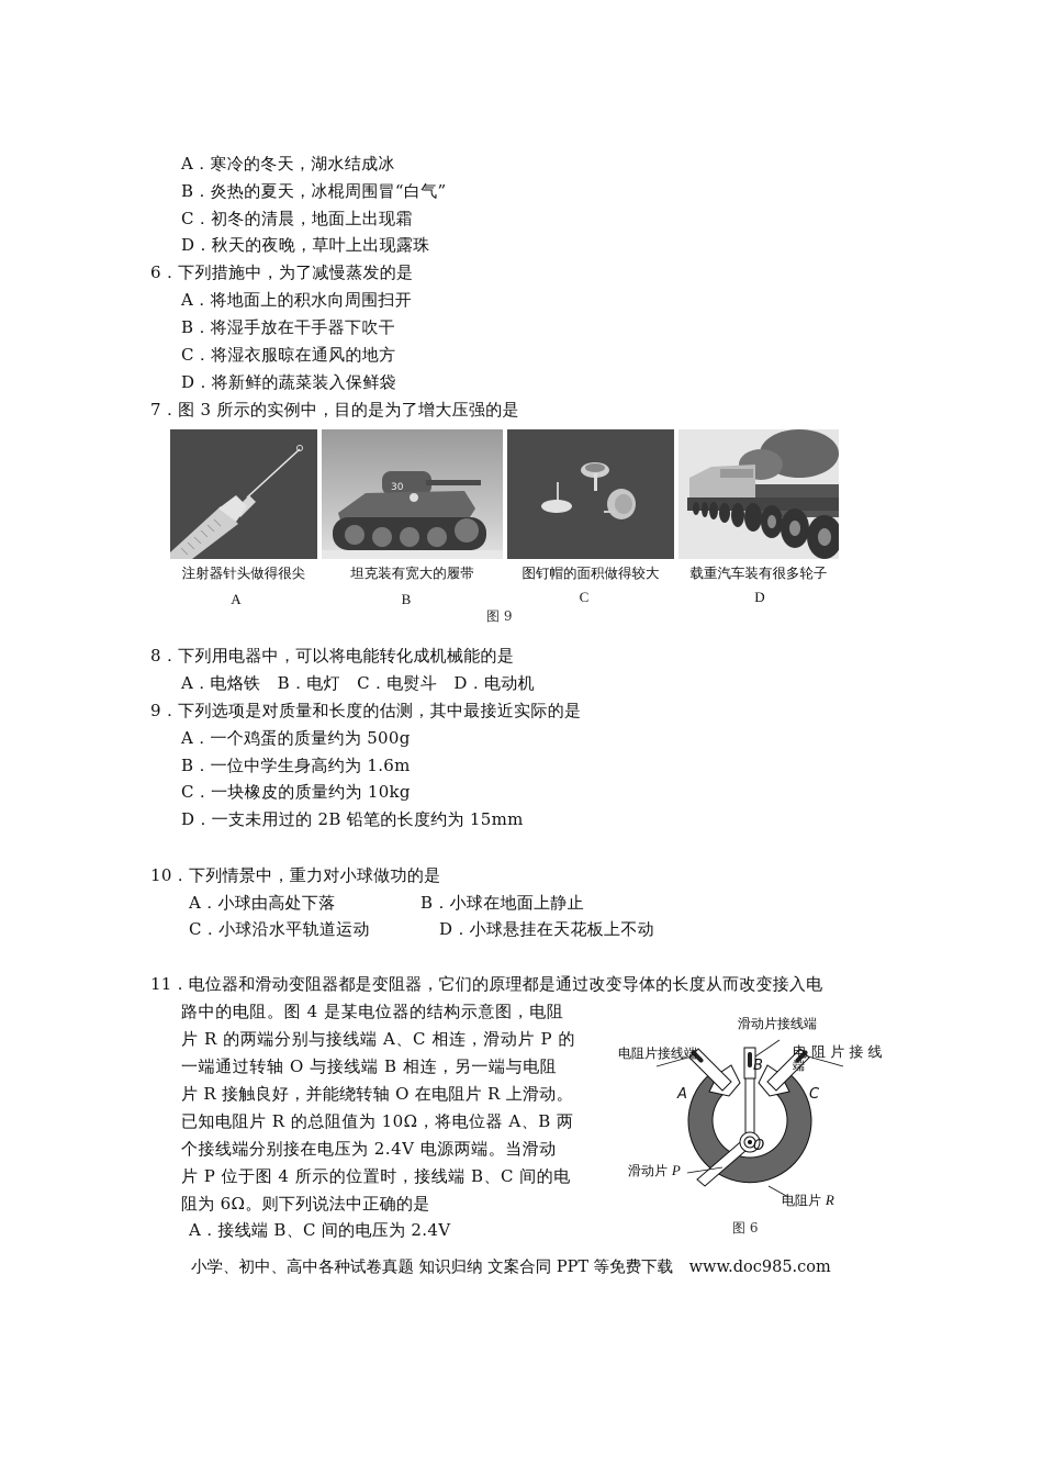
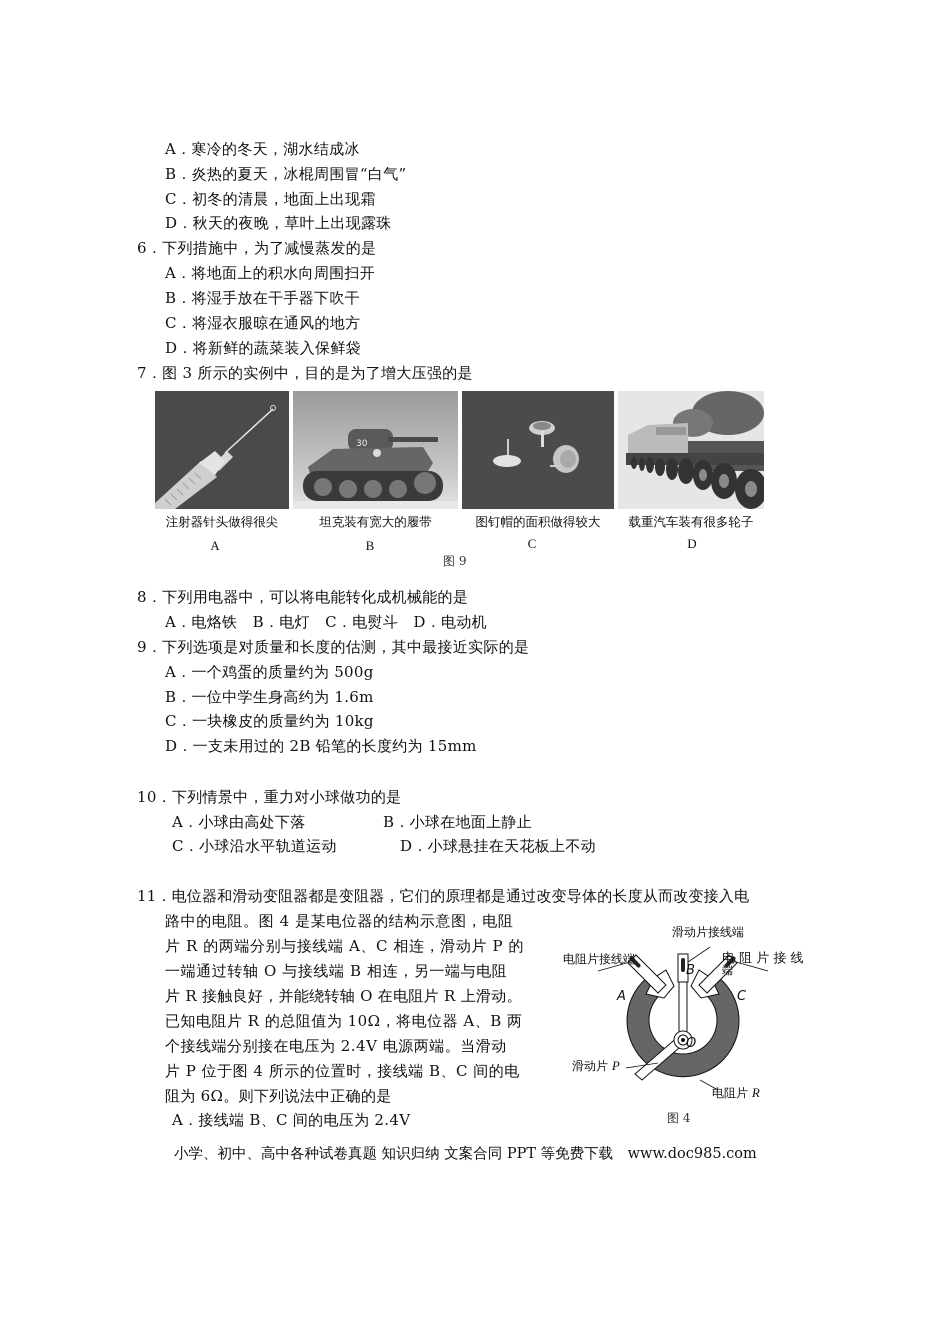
  A．寒冷的冬天，湖水结成冰
  B．炎热的夏天，冰棍周围冒“白气”
  C．初冬的清晨，地面上出现霜
  D．秋天的夜晚，草叶上出现露珠
  6．下列措施中，为了减慢蒸发的是
  A．将地面上的积水向周围扫开
  B．将湿手放在干手器下吹干
  C．将湿衣服晾在通风的地方
  D．将新鲜的蔬菜装入保鲜袋
  7．图 3 所示的实例中，目的是为了增大压强的是
  30
  注射器针头做得很尖
  坦克装有宽大的履带
  图钉帽的面积做得较大
  载重汽车装有很多轮子
  A
  B
  C
  D
  图 9
  8．下列用电器中，可以将电能转化成机械能的是
  A．电烙铁 B．电灯 C．电熨斗 D．电动机
  9．下列选项是对质量和长度的估测，其中最接近实际的是
  A．一个鸡蛋的质量约为 500g
  B．一位中学生身高约为 1.6m
  C．一块橡皮的质量约为 10kg
  D．一支未用过的 2B 铅笔的长度约为 15mm
  10．下列情景中，重力对小球做功的是
  A．小球由高处下落
  B．小球在地面上静止
  C．小球沿水平轨道运动
  D．小球悬挂在天花板上不动
  11．电位器和滑动变阻器都是变阻器，它们的原理都是通过改变导体的长度从而改变接入电
  路中的电阻。图 4 是某电位器的结构示意图，电阻
  片 R 的两端分别与接线端 A、C 相连，滑动片 P 的
  一端通过转轴 O 与接线端 B 相连，另一端与电阻
  片 R 接触良好，并能绕转轴 O 在电阻片 R 上滑动。
  已知电阻片 R 的总阻值为 10Ω，将电位器 A、B 两
  个接线端分别接在电压为 2.4V 电源两端。当滑动
  片 P 位于图 4 所示的位置时，接线端 B、C 间的电
  阻为 6Ω。则下列说法中正确的是
  A．接线端 B、C 间的电压为 2.4V
  滑动片接线端
  电阻片接线端
  电 阻 片 接 线
  端
  B
  A
  C
  O
  滑动片 P
  电阻片 R
- 图 6
+ 图 4
  小学、初中、高中各种试卷真题 知识归纳 文案合同 PPT 等免费下载 www.doc985.com
